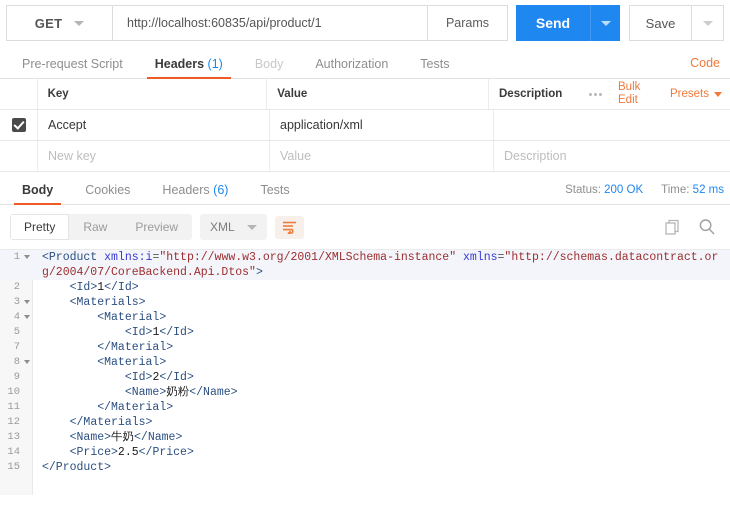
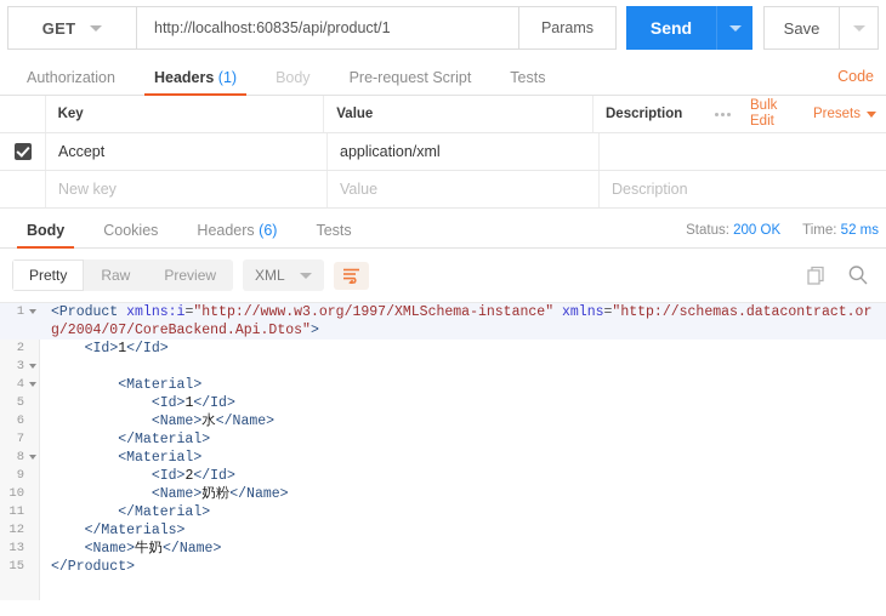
  GET
  http://localhost:60835/api/product/1
  Params
  Send
  Save
- Pre-request Script
+ Authorization
  Headers (1)
  Body
- Authorization
+ Pre-request Script
  Tests
  Code
  Key
  Value
  Description
  Bulk Edit
  Presets
  Accept
  application/xml
  New key
  Value
  Description
  Body
  Cookies
  Headers (6)
  Tests
  Status: 200 OK
  Time: 52 ms
  Pretty
  Raw
  Preview
  XML
  1
- <Product xmlns:i="http://www.w3.org/2001/XMLSchema-instance" xmlns="http://schemas.datacontract.org/2004/07/CoreBackend.Api.Dtos">
+ <Product xmlns:i="http://www.w3.org/1997/XMLSchema-instance" xmlns="http://schemas.datacontract.org/2004/07/CoreBackend.Api.Dtos">
  2
  <Id>1</Id>
  3
- <Materials>
  4
  <Material>
  5
  <Id>1</Id>
+ 6
+ <Name>水</Name>
  7
  </Material>
  8
  <Material>
  9
  <Id>2</Id>
  10
  <Name>奶粉</Name>
  11
  </Material>
  12
  </Materials>
  13
  <Name>牛奶</Name>
- 14
- <Price>2.5</Price>
  15
  </Product>
